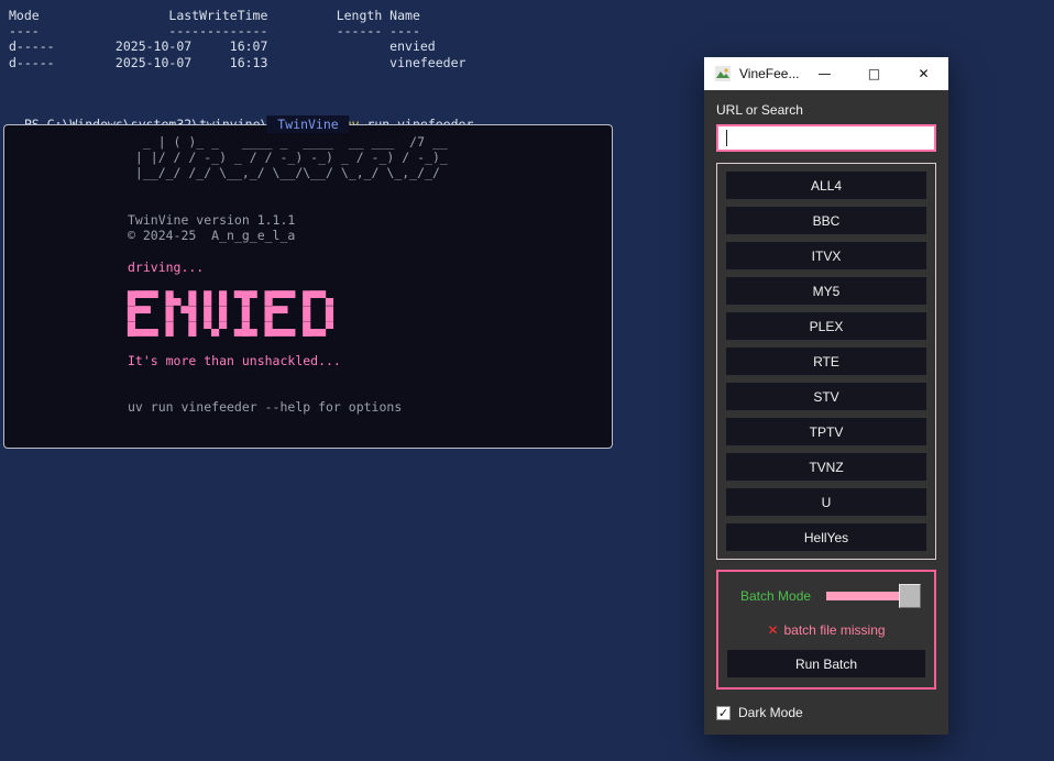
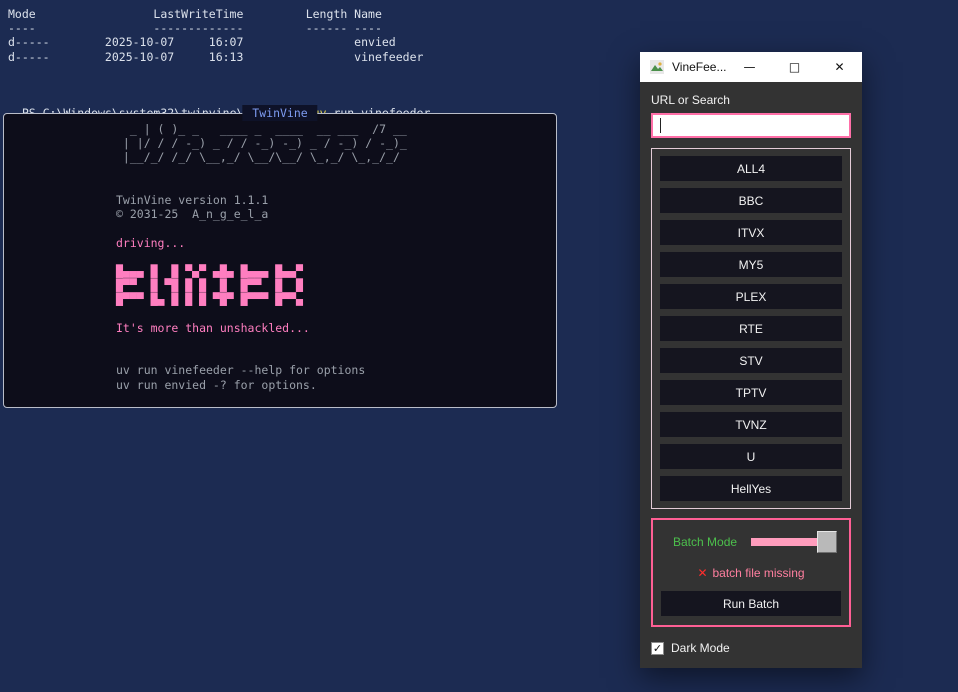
  Mode LastWriteTime Length Name
  ---- ------------- ------ ----
  d----- 2025-10-07 16:07 envied
  d----- 2025-10-07 16:13 vinefeeder
  TwinVine
  _ | ( )_ _ ____ _ ____ __ ___ /7 __
  | |/ / / -_) _ / / -_) -_) _ / -_) / -_)_
  |__/_/ /_/ \__,_/ \__/\__/ \_,_/ \_,_/_/
  TwinVine version 1.1.1
- © 2024-25 A_n_g_e_l_a
+ © 2031-25 A_n_g_e_l_a
  driving...
- █▀▀▀ █▄ █ █ █ ▀█▀ █▀▀▀ █▀▀▄
+ █▄▄▄ █ █ ▀▄▀ ▄█▄ █▄▄▄ █▄▄▀
  █▀▀ █ ▀█ █ █ █ █▀▀ █ █
- █▄▄▄ █ █ ▀▄▀ ▄█▄ █▄▄▄ █▄▄▀
+ █▀▀▀ █▄ █ █ █ ▀█▀ █▀▀▀ █▀▀▄
  It's more than unshackled...
  uv run vinefeeder --help for options
+ uv run envied -? for options.
  VineFee...
  —
  □
  ✕
  URL or Search
  ALL4
  BBC
  ITVX
  MY5
  PLEX
  RTE
  STV
  TPTV
  TVNZ
  U
  HellYes
  Batch Mode
  ✕
  batch file missing
  Run Batch
  ✓
  Dark Mode
